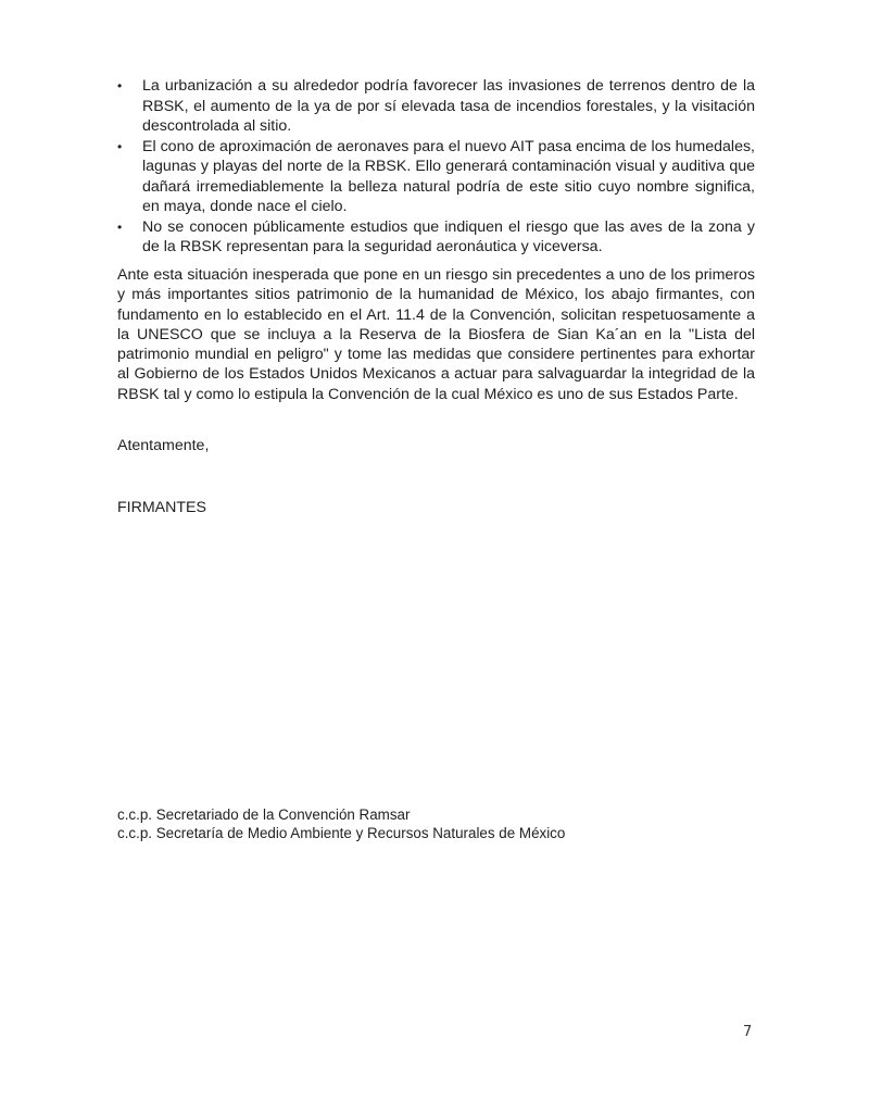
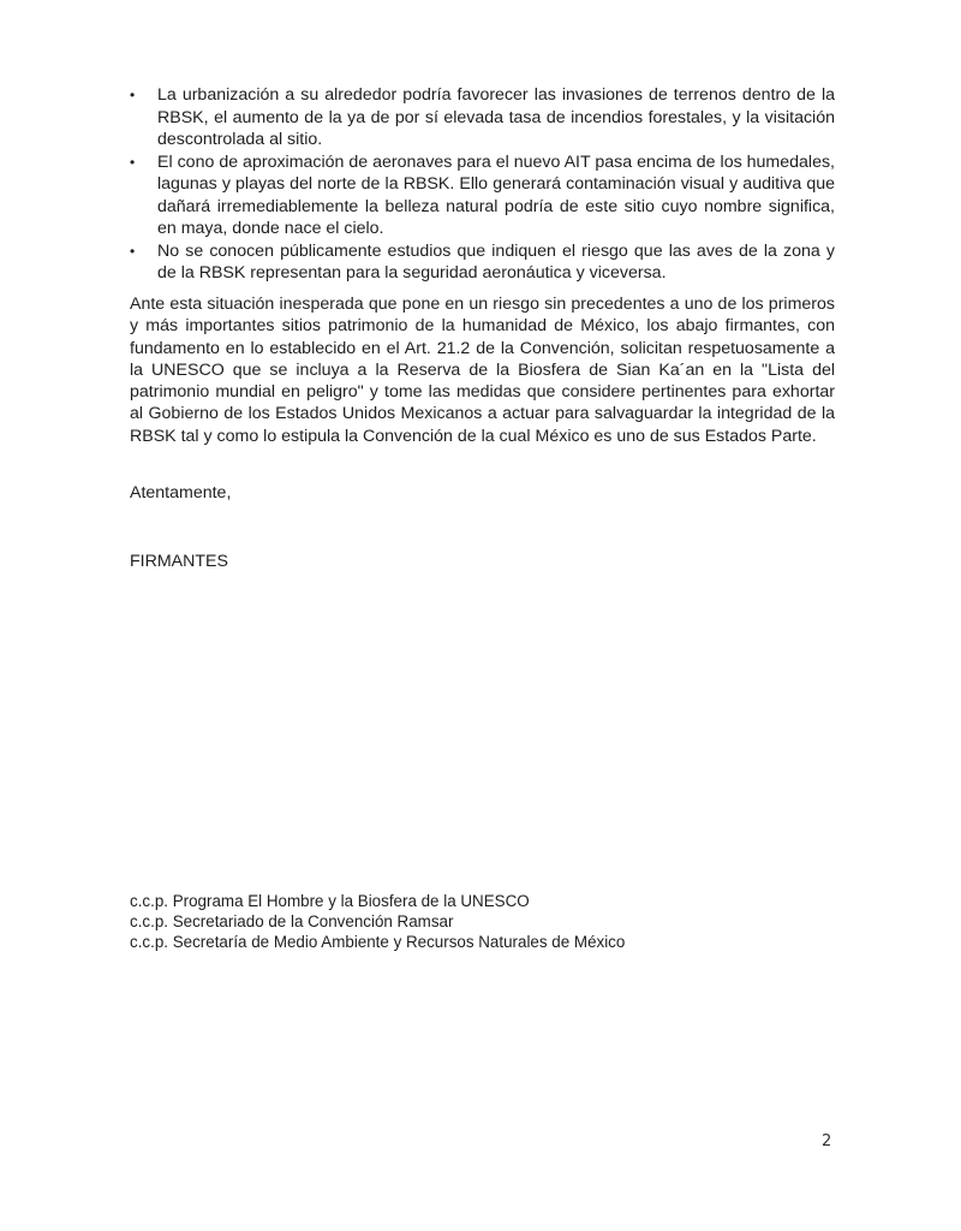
  •
  La urbanización a su alrededor podría favorecer las invasiones de terrenos dentro de la RBSK, el aumento de la ya de por sí elevada tasa de incendios forestales, y la visitación descontrolada al sitio.
  •
  El cono de aproximación de aeronaves para el nuevo AIT pasa encima de los humedales, lagunas y playas del norte de la RBSK. Ello generará contaminación visual y auditiva que dañará irremediablemente la belleza natural podría de este sitio cuyo nombre significa, en maya, donde nace el cielo.
  •
  No se conocen públicamente estudios que indiquen el riesgo que las aves de la zona y de la RBSK representan para la seguridad aeronáutica y viceversa.
- Ante esta situación inesperada que pone en un riesgo sin precedentes a uno de los primeros y más importantes sitios patrimonio de la humanidad de México, los abajo firmantes, con fundamento en lo establecido en el Art. 11.4 de la Convención, solicitan respetuosamente a la UNESCO que se incluya a la Reserva de la Biosfera de Sian Ka´an en la "Lista del patrimonio mundial en peligro" y tome las medidas que considere pertinentes para exhortar al Gobierno de los Estados Unidos Mexicanos a actuar para salvaguardar la integridad de la RBSK tal y como lo estipula la Convención de la cual México es uno de sus Estados Parte.
+ Ante esta situación inesperada que pone en un riesgo sin precedentes a uno de los primeros y más importantes sitios patrimonio de la humanidad de México, los abajo firmantes, con fundamento en lo establecido en el Art. 21.2 de la Convención, solicitan respetuosamente a la UNESCO que se incluya a la Reserva de la Biosfera de Sian Ka´an en la "Lista del patrimonio mundial en peligro" y tome las medidas que considere pertinentes para exhortar al Gobierno de los Estados Unidos Mexicanos a actuar para salvaguardar la integridad de la RBSK tal y como lo estipula la Convención de la cual México es uno de sus Estados Parte.
  Atentamente,
  FIRMANTES
+ c.c.p. Programa El Hombre y la Biosfera de la UNESCO
  c.c.p. Secretariado de la Convención Ramsar
  c.c.p. Secretaría de Medio Ambiente y Recursos Naturales de México
- 7
+ 2
